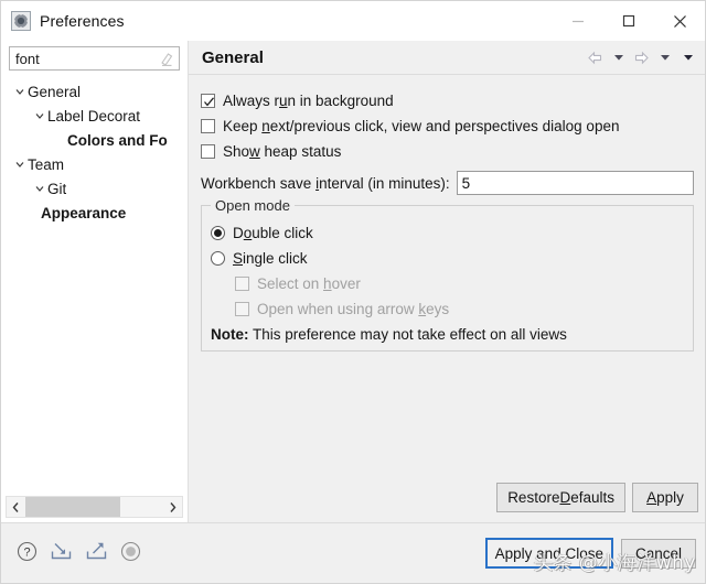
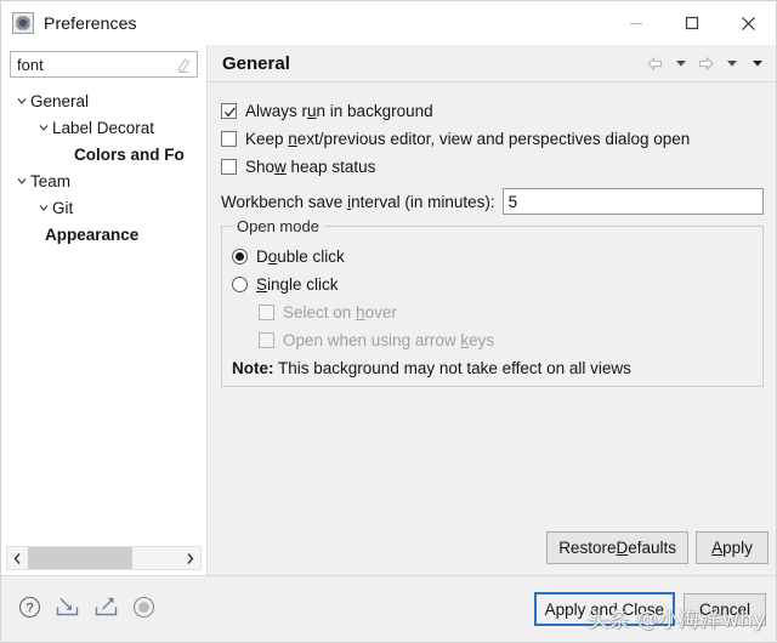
  Preferences
  font
  General
  Label Decorat
  Colors and Fo
  Team
  Git
  Appearance
  General
  Always run in background
- Keep next/previous click, view and perspectives dialog open
+ Keep next/previous editor, view and perspectives dialog open
  Show heap status
  Workbench save interval (in minutes):
  5
  Open mode
  Double click
  Single click
  Select on hover
  Open when using arrow keys
- Note: This preference may not take effect on all views
+ Note: This background may not take effect on all views
  Restore
  D
  efaults
  A
  pply
  ?
  Apply and Close
  Cancel
  头条 @小海洋why
